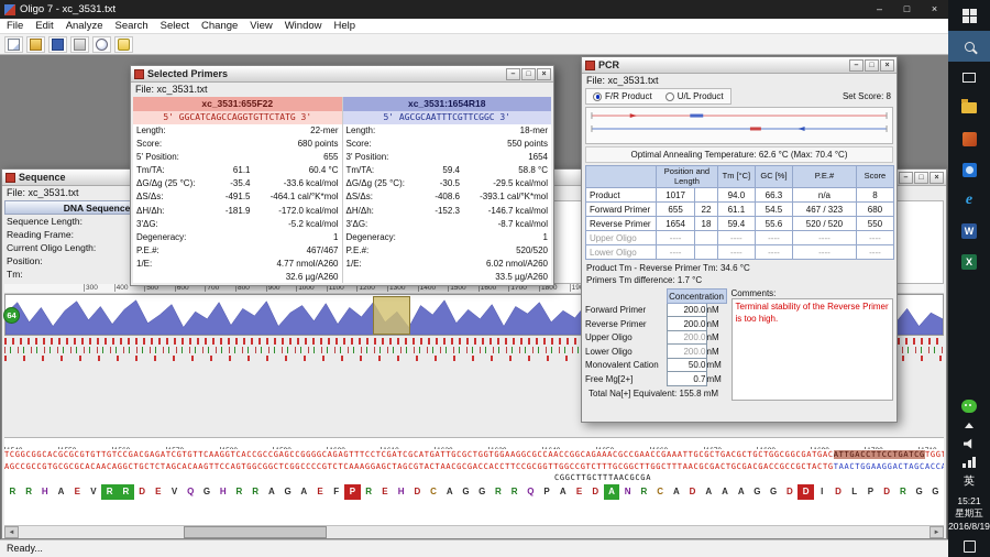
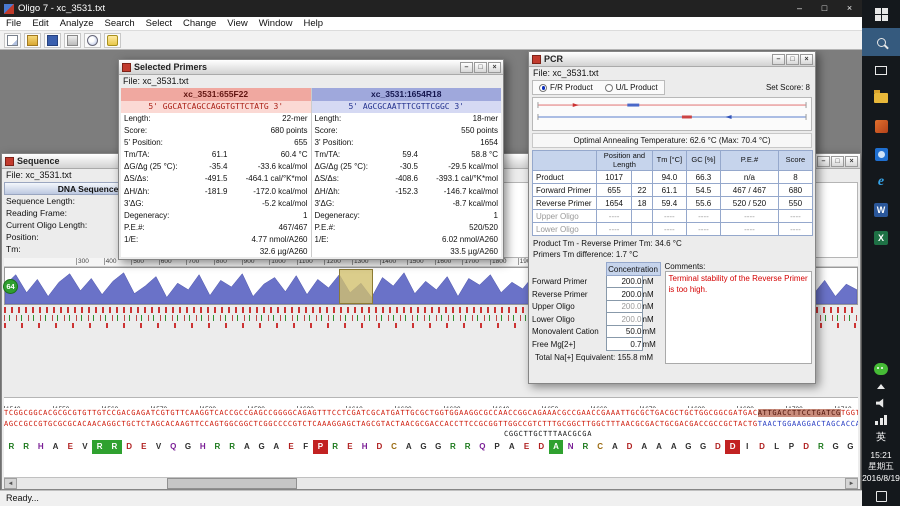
  Oligo 7 - xc_3531.txt
  –
  □
  ×
  File
  Edit
  Analyze
  Search
  Select
  Change
  View
  Window
  Help
  Sequence
  File: xc_3531.txt
  DNA Sequence
  Sequence Length:
  Reading Frame:
  Current Oligo Length:
  Position:
  Tm:
  64
  TCGGCGGCACGCGCGTGTTGTCCGACGAGATCGTGTTCAAGGTCACCGCCGAGCCGGGGCAGAGTTTCCTCGATCGCATGATTGCGCTGGTGGAAGGCGCCAACCGGCAGAAACGCCGAACCGAAATTGCGCTGACGCTGCTGGCGGCGATGACATTGACCTTCCTGATCGTGG
  AGCCGCCGTGCGCGCACAACAGGCTGCTCTAGCACAAGTTCCAGTGGCGGCTCGGCCCCGTCTCAAAGGAGCTAGCGTACTAACGCGACCACCTTCCGCGGTTGGCCGTCTTTGCGGCTTGGCTTTAACGCGACTGCGACGACCGCCGCTACTGTAACTGGAAGGACTAGCACC
  CGGCTTGCTTTAACGCGA
  R
  R
  H
  A
  E
  V
  R
  R
  D
  E
  V
  Q
  G
  H
  R
  R
  A
  G
  A
  E
  F
  P
  R
  E
  H
  D
  C
  A
  G
  G
  R
  R
  Q
  P
  A
  E
  D
  A
  N
  R
  C
  A
  D
  A
  A
  A
  G
  G
  D
  D
  I
  D
  L
  P
  D
  R
  G
  G
  Selected Primers
  File: xc_3531.txt
  xc_3531:655F22
  5' GGCATCAGCCAGGTGTTCTATG 3'
  Length:
  22-mer
  Score:
  680 points
  5' Position:
  655
  Tm/TA:
  61.1
  60.4 °C
  ΔG/Δg (25 °C):
  -35.4
  -33.6 kcal/mol
  ΔS/Δs:
  -491.5
  -464.1 cal/°K*mol
  ΔH/Δh:
  -181.9
  -172.0 kcal/mol
  3'ΔG:
  -5.2 kcal/mol
  Degeneracy:
  1
  P.E.#:
  467/467
  1/E:
  4.77 nmol/A260
  32.6 µg/A260
  xc_3531:1654R18
  5' AGCGCAATTTCGTTCGGC 3'
  Length:
  18-mer
  Score:
  550 points
  3' Position:
  1654
  Tm/TA:
  59.4
  58.8 °C
  ΔG/Δg (25 °C):
  -30.5
  -29.5 kcal/mol
  ΔS/Δs:
  -408.6
  -393.1 cal/°K*mol
  ΔH/Δh:
  -152.3
  -146.7 kcal/mol
  3'ΔG:
  -8.7 kcal/mol
  Degeneracy:
  1
  P.E.#:
  520/520
  1/E:
  6.02 nmol/A260
  33.5 µg/A260
  PCR
  File: xc_3531.txt
  F/R Product
  U/L Product
  Set Score: 8
  Optimal Annealing Temperature: 62.6 °C (Max: 70.4 °C)
  	Position and Length	Tm [°C]	GC [%]	P.E.#	Score
  Product	1017		94.0	66.3	n/a	8
- Forward Primer	655	22	61.1	54.5	467 / 323	680
+ Forward Primer	655	22	61.1	54.5	467 / 467	680
  Reverse Primer	1654	18	59.4	55.6	520 / 520	550
  Upper Oligo	----		----	----	----	----
  Lower Oligo	----		----	----	----	----
  Product Tm - Reverse Primer Tm: 34.6 °C
  Primers Tm difference: 1.7 °C
  	Concentration
  Forward Primer	200.0	nM
  Reverse Primer	200.0	nM
  Upper Oligo	200.0	nM
  Lower Oligo	200.0	nM
  Monovalent Cation	50.0	mM
  Free Mg[2+]	0.7	mM
  Total Na[+] Equivalent: 155.8 mM
  Comments:
  Terminal stability of the Reverse Primer is too high.
  Ready...
  e
  W
  X
  英
  15:21
  星期五
  2016/8/19
